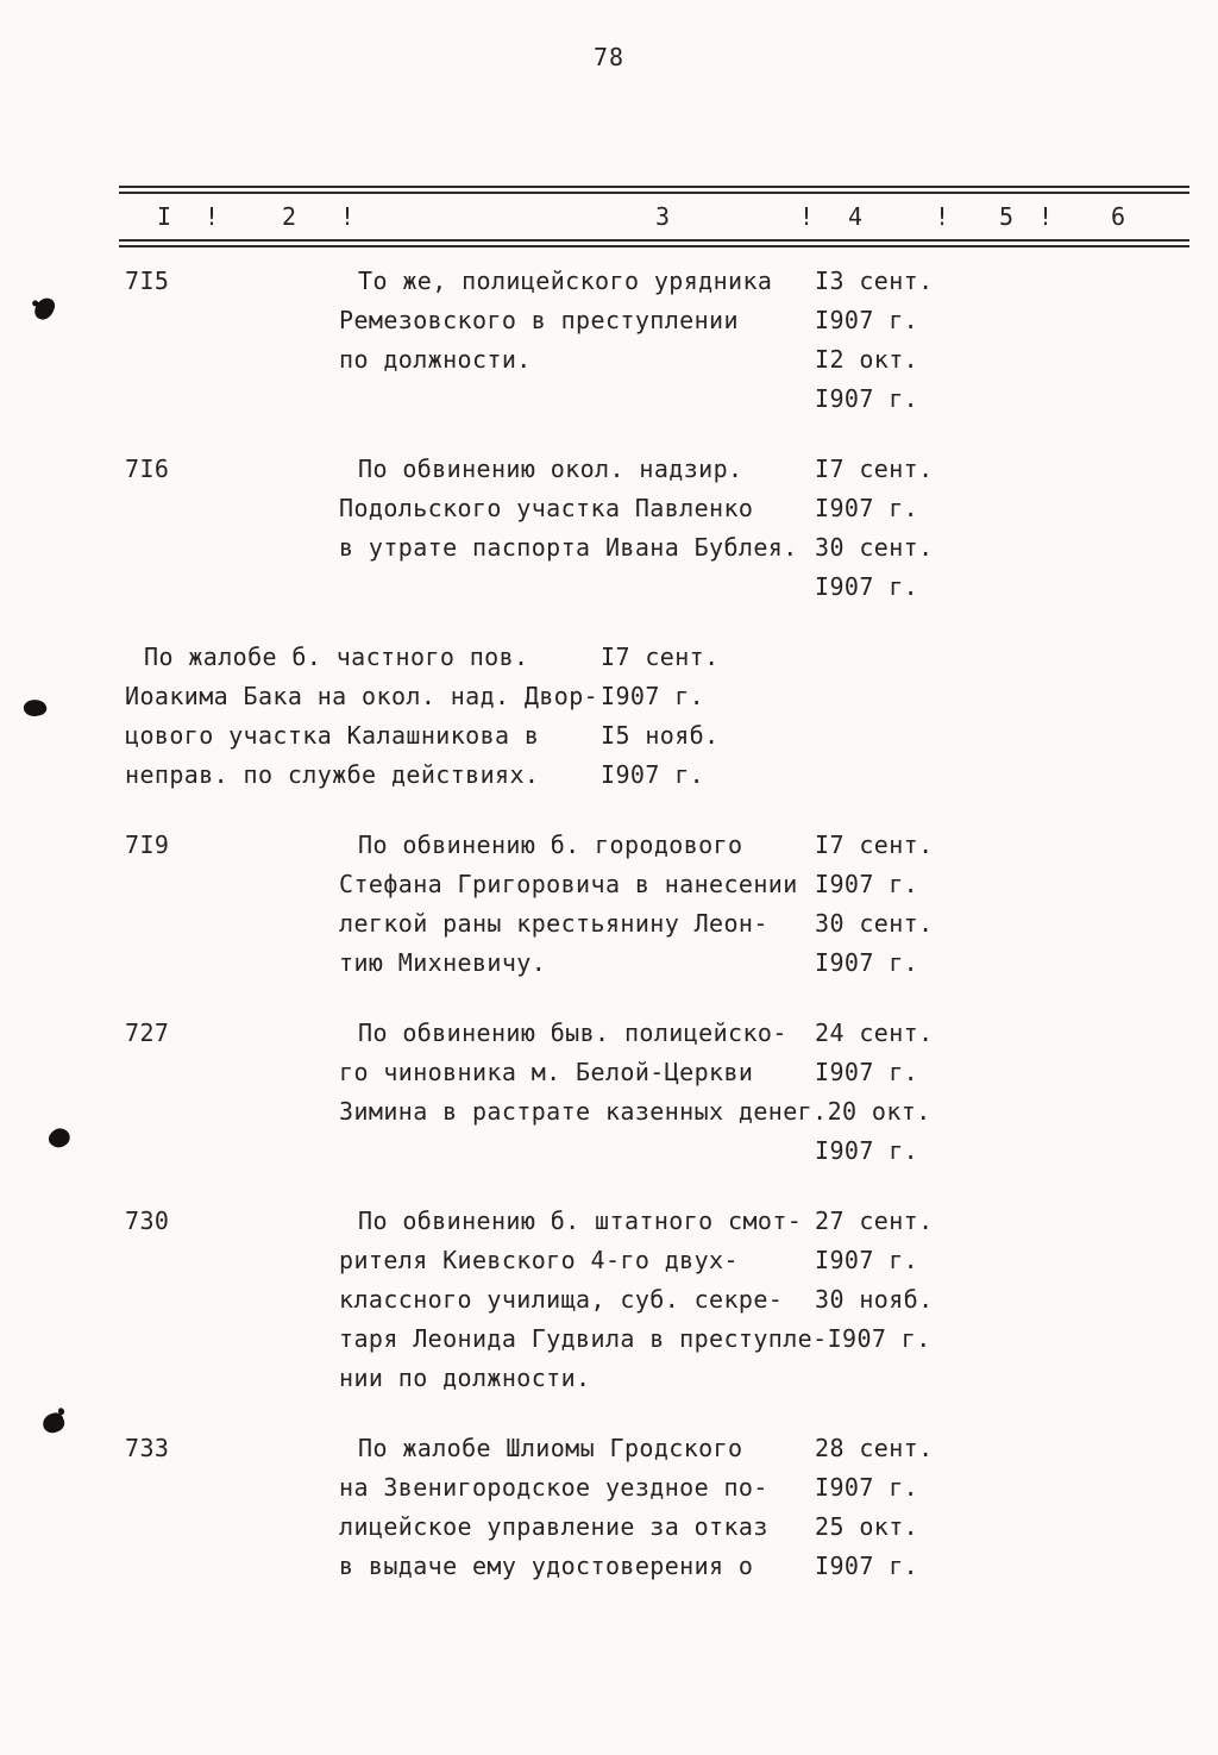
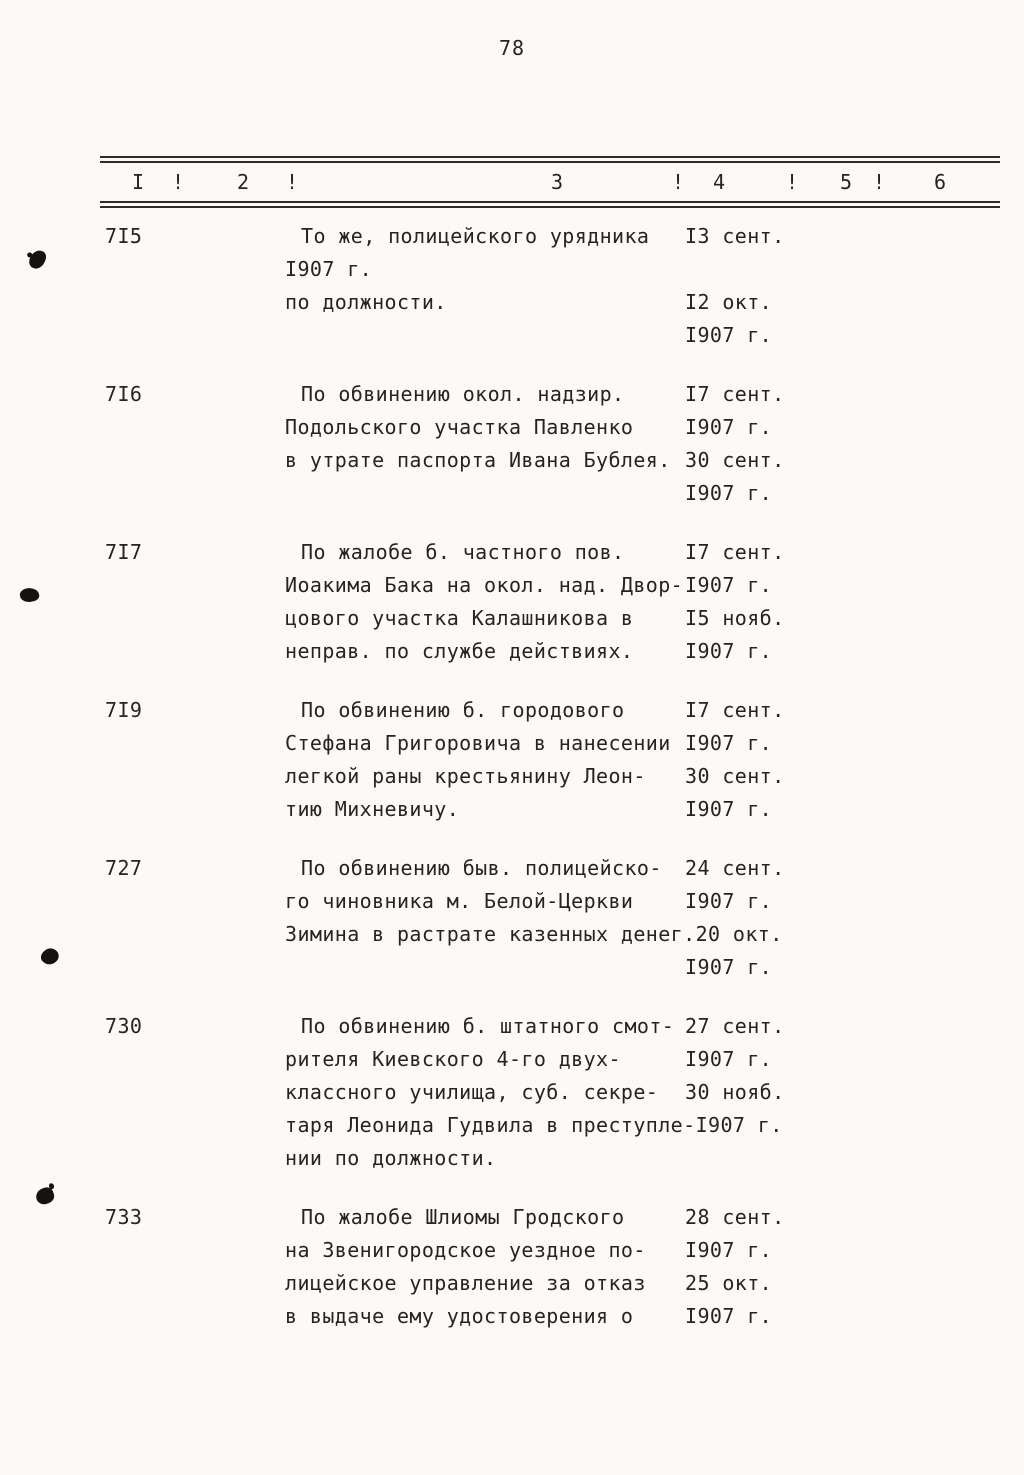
  78
  I
  !
  2
  !
  3
  !
  4
  !
  5
  !
  6
  7I5
  То же, полицейского урядника
  I3 сент.
- Ремезовского в преступлении
  I907 г.
  по должности.
  I2 окт.
  I907 г.
  7I6
  По обвинению окол. надзир.
  I7 сент.
  Подольского участка Павленко
  I907 г.
  в утрате паспорта Ивана Бублея.
  30 сент.
  I907 г.
+ 7I7
  По жалобе б. частного пов.
  I7 сент.
  Иоакима Бака на окол. над. Двор-
  I907 г.
  цового участка Калашникова в
  I5 нояб.
  неправ. по службе действиях.
  I907 г.
  7I9
  По обвинению б. городового
  I7 сент.
  Стефана Григоровича в нанесении
  I907 г.
  легкой раны крестьянину Леон-
  30 сент.
  тию Михневичу.
  I907 г.
  727
  По обвинению быв. полицейско-
  24 сент.
  го чиновника м. Белой-Церкви
  I907 г.
  Зимина в растрате казенных денег.
  20 окт.
  I907 г.
  730
  По обвинению б. штатного смот-
  27 сент.
  рителя Киевского 4-го двух-
  I907 г.
  классного училища, суб. секре-
  30 нояб.
  таря Леонида Гудвила в преступле-
  I907 г.
  нии по должности.
  733
  По жалобе Шлиомы Гродского
  28 сент.
  на Звенигородское уездное по-
  I907 г.
  лицейское управление за отказ
  25 окт.
  в выдаче ему удостоверения о
  I907 г.
